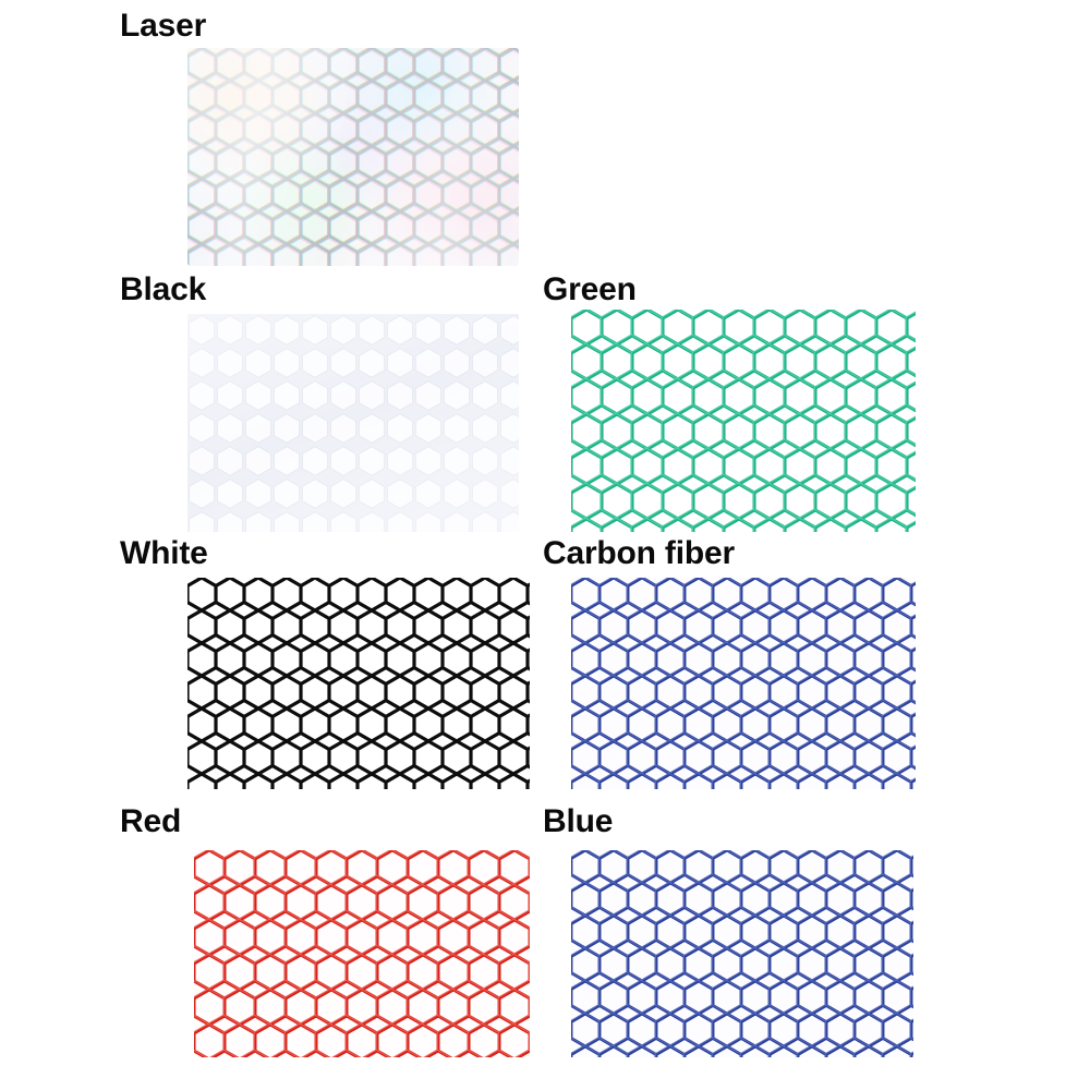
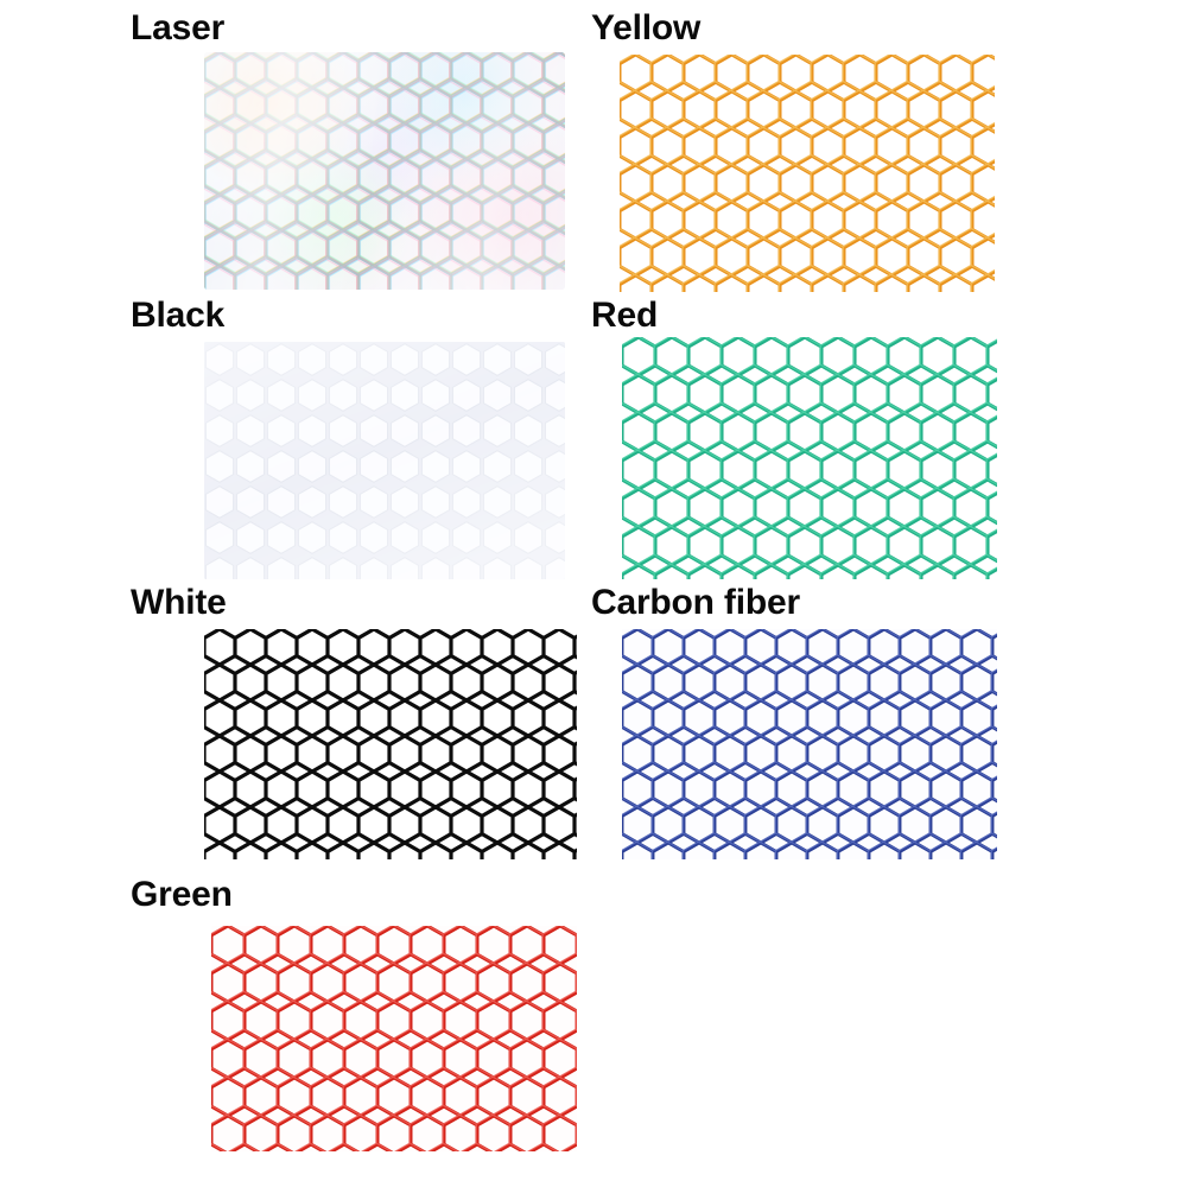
  Laser
+ Yellow
  Black
- Green
+ Red
  White
  Carbon fiber
- Red
+ Green
- Blue
